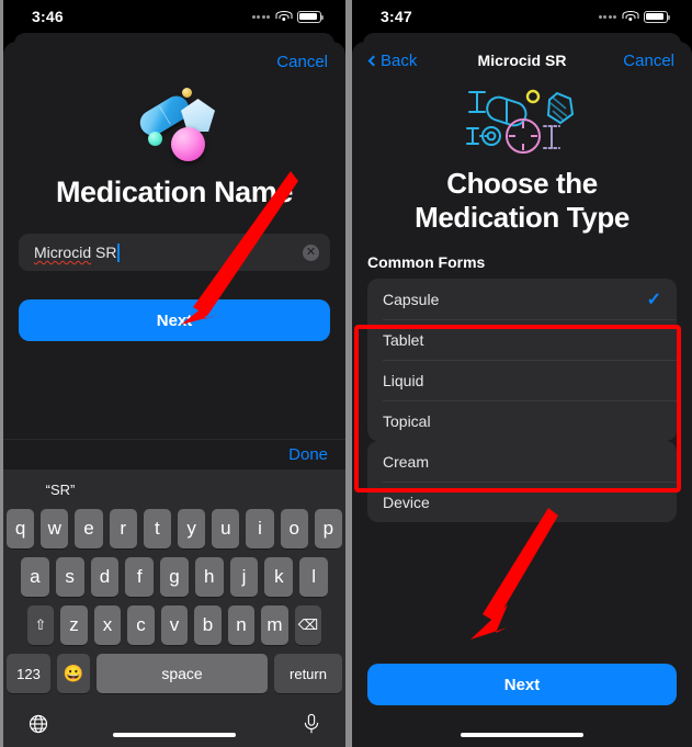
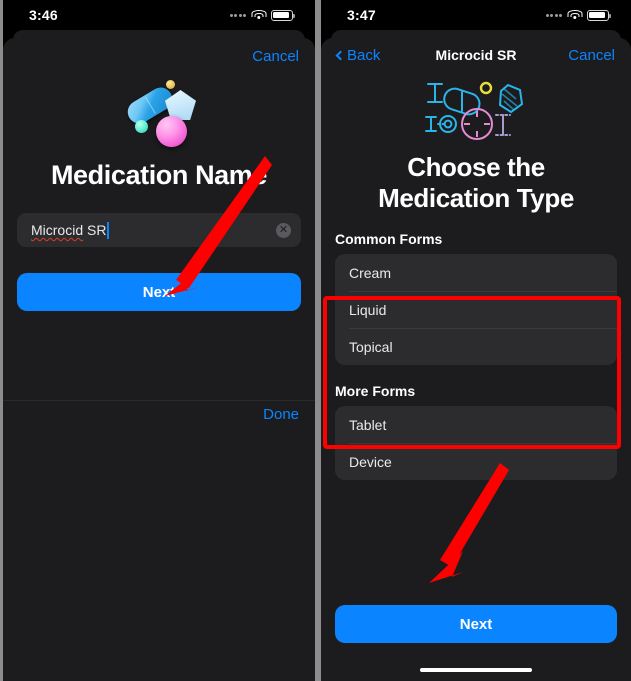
  3:46
  Cancel
  Medication Nam
  Microcid SR
  ✕
  Nex
  Done
- “SR”
- q
- w
- e
- r
- t
- y
- u
- i
- o
- p
- a
- s
- d
- f
- g
- h
- j
- k
- l
- ⇧
- z
- x
- c
- v
- b
- n
- m
- ⌫
- 123
- 😀
- space
- return
  3:47
  Back
  Microcid SR
  Cancel
  Choose the
  Medication Type
  Common Forms
- Capsule
- ✓
- Tablet
+ Cream
  Liquid
  Topical
+ More Forms
- Cream
+ Tablet
  Device
  Next
